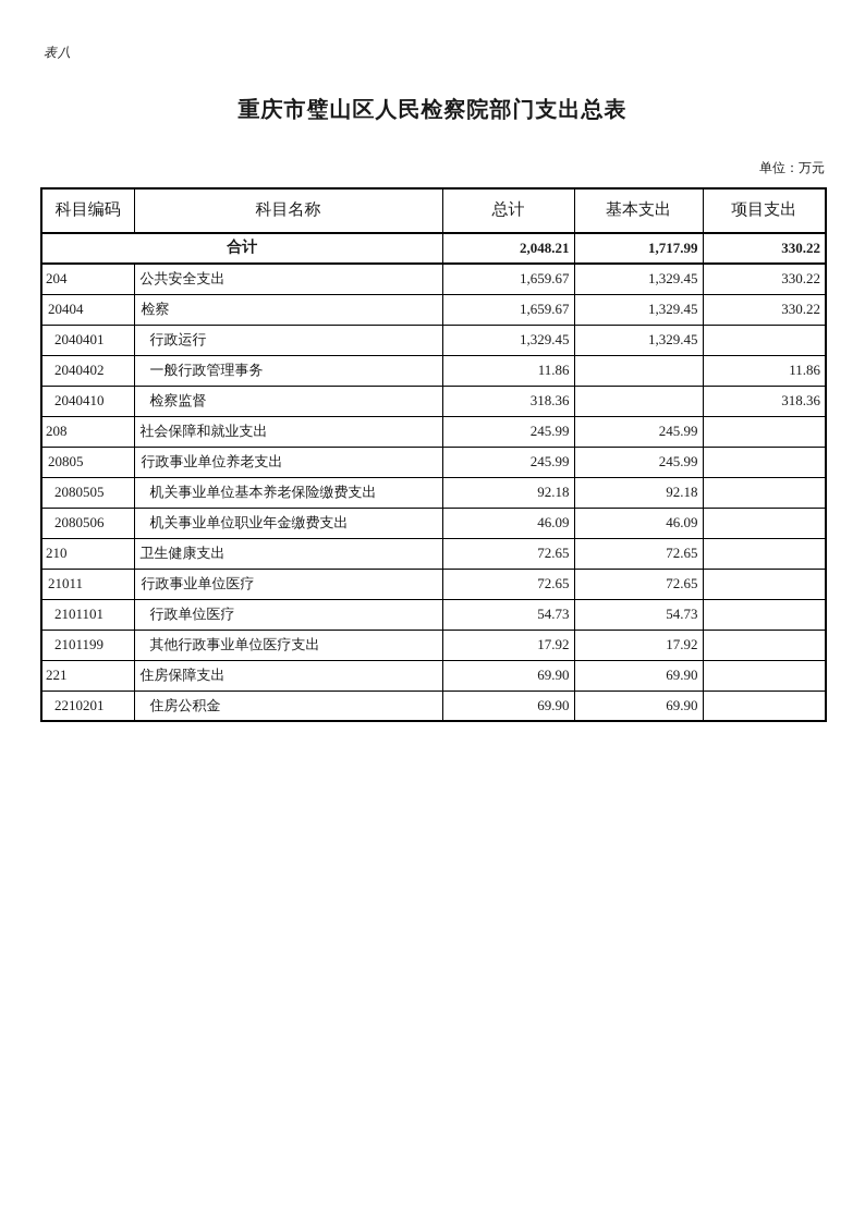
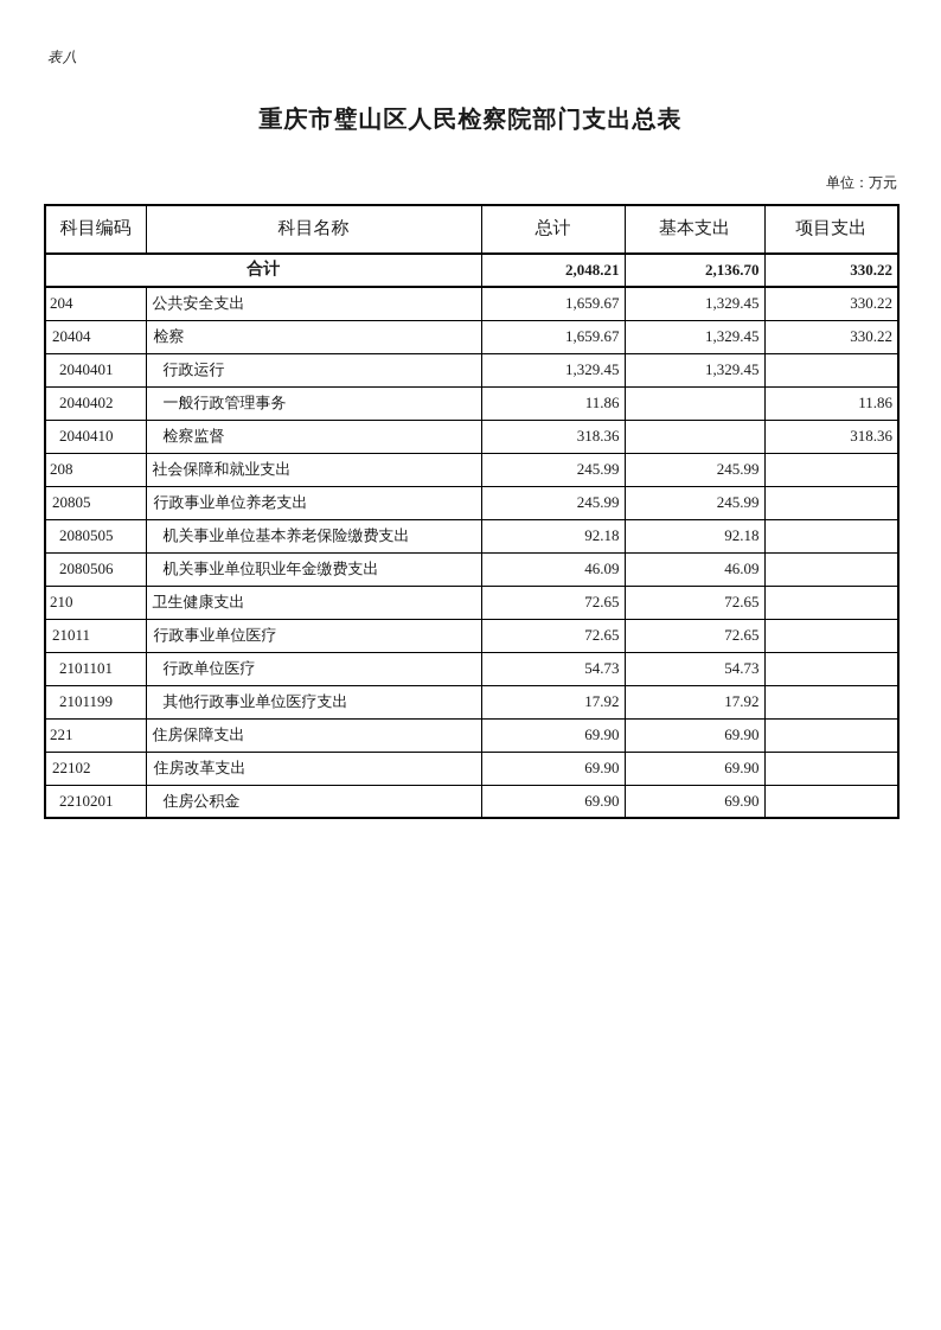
  表八
  重庆市璧山区人民检察院部门支出总表
  单位：万元
  科目编码	科目名称	总计	基本支出	项目支出
- 合计	2,048.21	1,717.99	330.22
+ 合计	2,048.21	2,136.70	330.22
  204	公共安全支出	1,659.67	1,329.45	330.22
  20404	检察	1,659.67	1,329.45	330.22
  2040401	行政运行	1,329.45	1,329.45
  2040402	一般行政管理事务	11.86		11.86
  2040410	检察监督	318.36		318.36
  208	社会保障和就业支出	245.99	245.99
  20805	行政事业单位养老支出	245.99	245.99
  2080505	机关事业单位基本养老保险缴费支出	92.18	92.18
  2080506	机关事业单位职业年金缴费支出	46.09	46.09
  210	卫生健康支出	72.65	72.65
  21011	行政事业单位医疗	72.65	72.65
  2101101	行政单位医疗	54.73	54.73
  2101199	其他行政事业单位医疗支出	17.92	17.92
  221	住房保障支出	69.90	69.90
+ 22102	住房改革支出	69.90	69.90
  2210201	住房公积金	69.90	69.90
